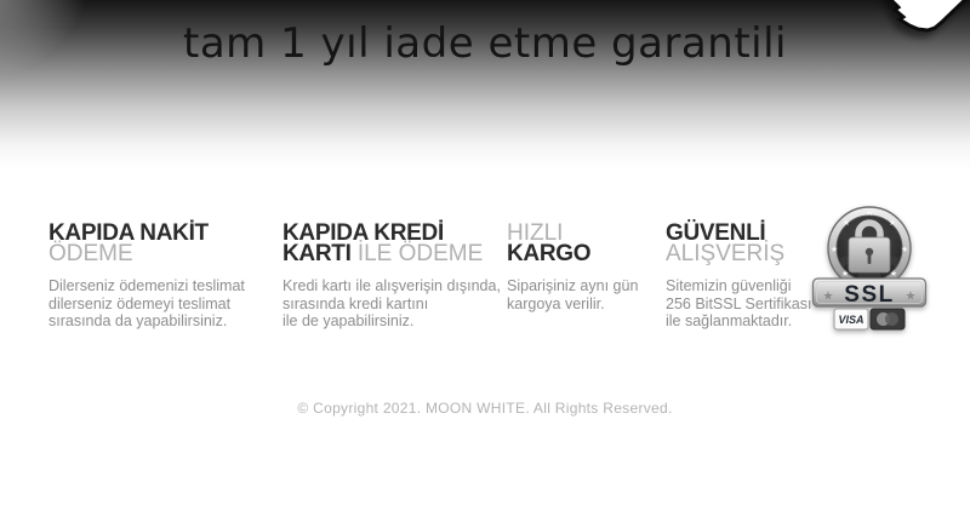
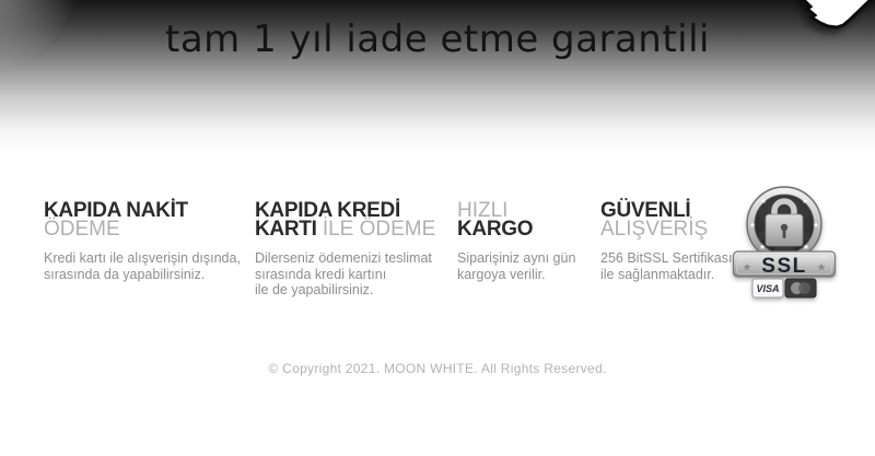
  tam 1 yıl iade etme garantili
  KAPIDA NAKİT
  ÖDEME
- Dilerseniz ödemenizi teslimat
+ Kredi kartı ile alışverişin dışında,
- dilerseniz ödemeyi teslimat
  sırasında da yapabilirsiniz.
  KAPIDA KREDİ
  KARTI İLE ÖDEME
- Kredi kartı ile alışverişin dışında,
+ Dilerseniz ödemenizi teslimat
  sırasında kredi kartını
  ile de yapabilirsiniz.
  HIZLI
  KARGO
  Siparişiniz aynı gün
  kargoya verilir.
  GÜVENLİ
  ALIŞVERİŞ
- Sitemizin güvenliği
  256 BitSSL Sertifikası
  ile sağlanmaktadır.
  ★
  ★
  ★
  ★
  ★
  ★
  ★
  ★
  ★
  SSL
  VISA
  © Copyright 2021. MOON WHITE. All Rights Reserved.
